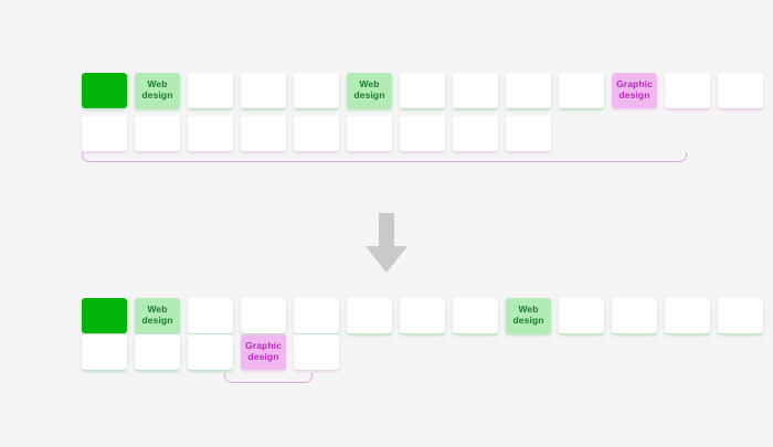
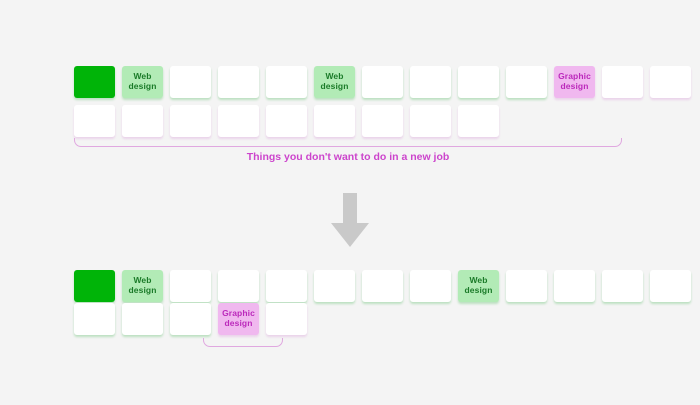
  Web design
  Web design
  Graphic design
+ Things you don't want to do in a new job
  Web design
  Web design
  Graphic design
